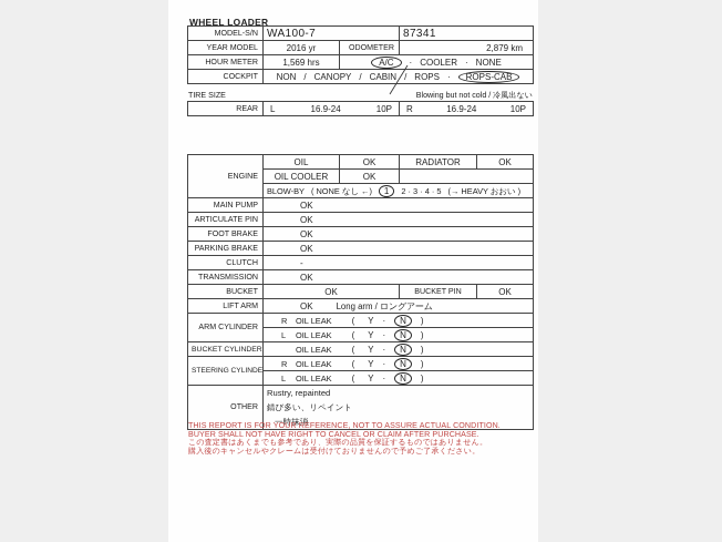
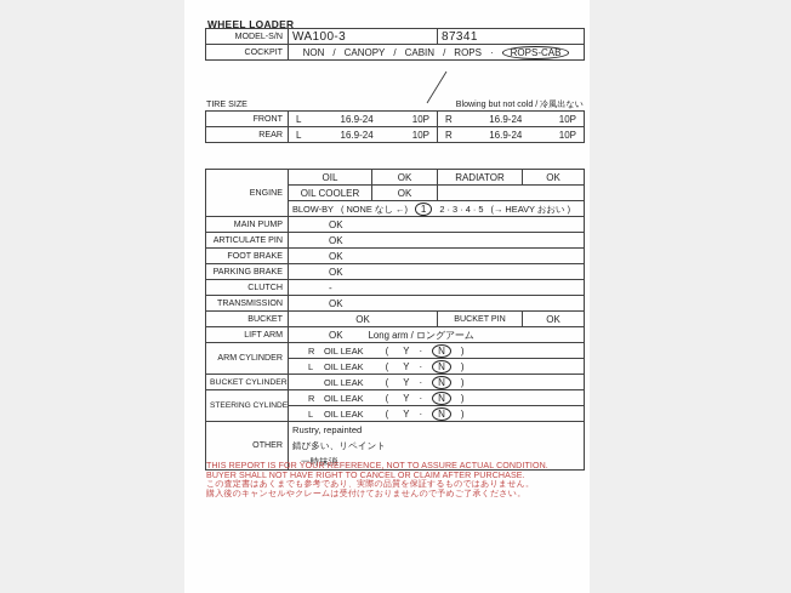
  WHEEL LOADER
- MODEL-S/N	WA100-7	87341
+ MODEL-S/N	WA100-3	87341
- YEAR MODEL	2016 yr	ODOMETER	2,879 km
- HOUR METER	1,569 hrs	A/C · COOLER · NONE
  COCKPIT	NON / CANOPY / CABIN / ROPS · ROPS-CAB
  TIRE SIZE
  Blowing but not cold / 冷風出ない
+ FRONT	L 16.9-24 10P	R 16.9-24 10P
  REAR	L 16.9-24 10P	R 16.9-24 10P
  ENGINE	OIL	OK	RADIATOR	OK
  OIL COOLER	OK
  BLOW-BY ( NONE なし ←) 1 2 · 3 · 4 · 5 (→ HEAVY おおい )
  MAIN PUMP	OK
  ARTICULATE PIN	OK
  FOOT BRAKE	OK
  PARKING BRAKE	OK
  CLUTCH	-
  TRANSMISSION	OK
  BUCKET	OK	BUCKET PIN	OK
  LIFT ARM	OK Long arm / ロングアーム
  ARM CYLINDER	R OIL LEAK ( Y · N )
  L OIL LEAK ( Y · N )
  L OIL LEAK ( Y · N )
  OTHER	Rustry, repainted 錆び多い、リペイント 一時抹消
  THIS REPORT IS FOR YOUR REFERENCE, NOT TO ASSURE ACTUAL CONDITION.
  BUYER SHALL NOT HAVE RIGHT TO CANCEL OR CLAIM AFTER PURCHASE.
  この査定書はあくまでも参考であり、実際の品質を保証するものではありません。
  購入後のキャンセルやクレームは受付けておりませんので予めご了承ください。
